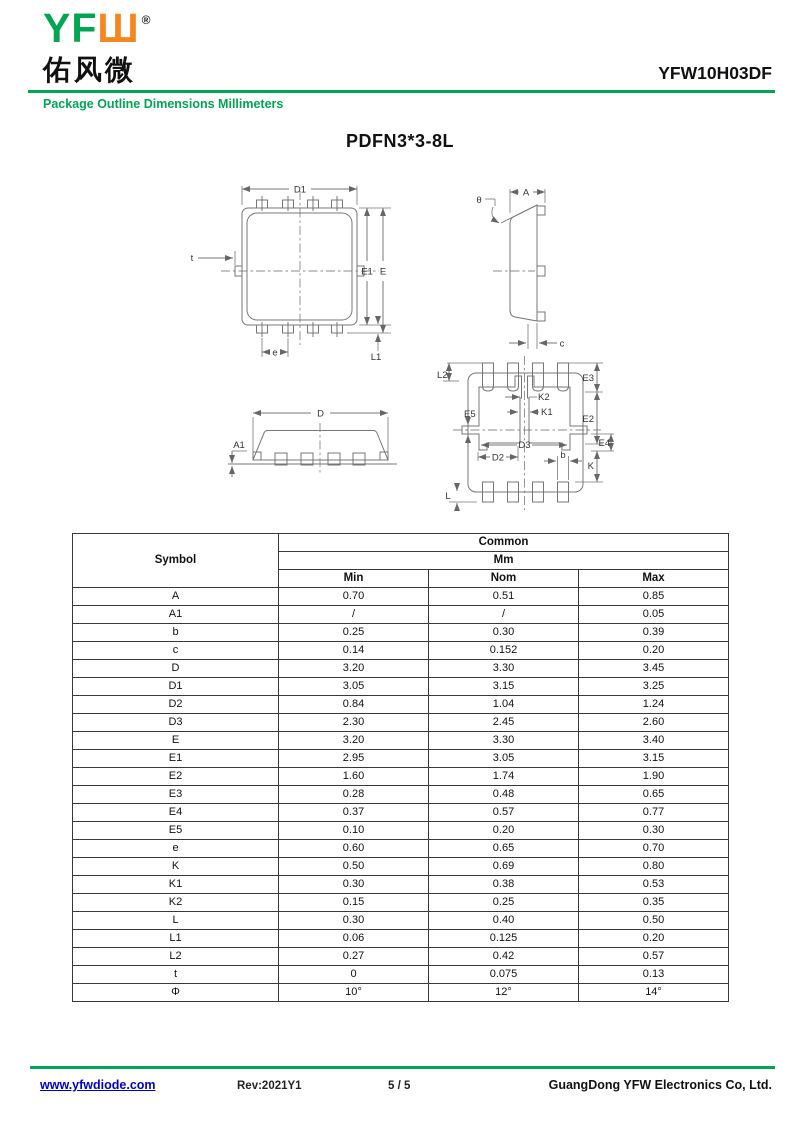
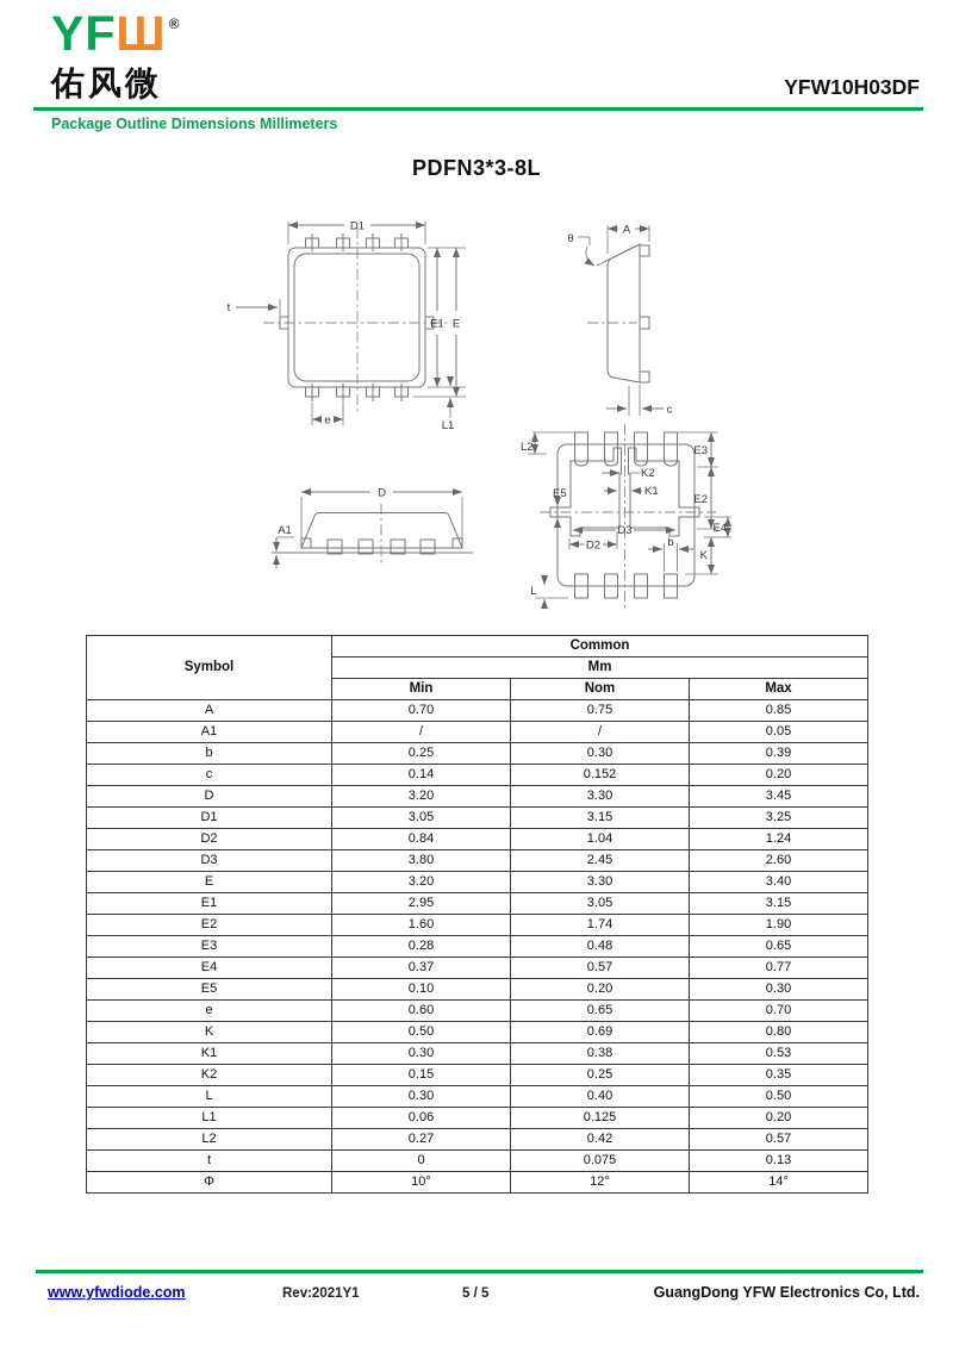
  YFШ ®
  佑风微
  YFW10H03DF
  Package Outline Dimensions Millimeters
  PDFN3*3-8L
  D1
  E1
  E
  t
  e
  L1
  A
  θ
  c
  D
  A1
  L2
  E3
  E2
  E4
  K
  K2
  K1
  D3
  D2
  b
  E5
  L
  Symbol	Common
  Mm
  Min	Nom	Max
- A	0.70	0.51	0.85
+ A	0.70	0.75	0.85
  A1	/	/	0.05
  b	0.25	0.30	0.39
  c	0.14	0.152	0.20
  D	3.20	3.30	3.45
  D1	3.05	3.15	3.25
  D2	0.84	1.04	1.24
- D3	2.30	2.45	2.60
+ D3	3.80	2.45	2.60
  E	3.20	3.30	3.40
  E1	2.95	3.05	3.15
  E2	1.60	1.74	1.90
  E3	0.28	0.48	0.65
  E4	0.37	0.57	0.77
  E5	0.10	0.20	0.30
  e	0.60	0.65	0.70
  K	0.50	0.69	0.80
  K1	0.30	0.38	0.53
  K2	0.15	0.25	0.35
  L	0.30	0.40	0.50
  L1	0.06	0.125	0.20
  L2	0.27	0.42	0.57
  t	0	0.075	0.13
  Φ	10°	12°	14°
  www.yfwdiode.com
  Rev:2021Y1
  5 / 5
  GuangDong YFW Electronics Co, Ltd.
